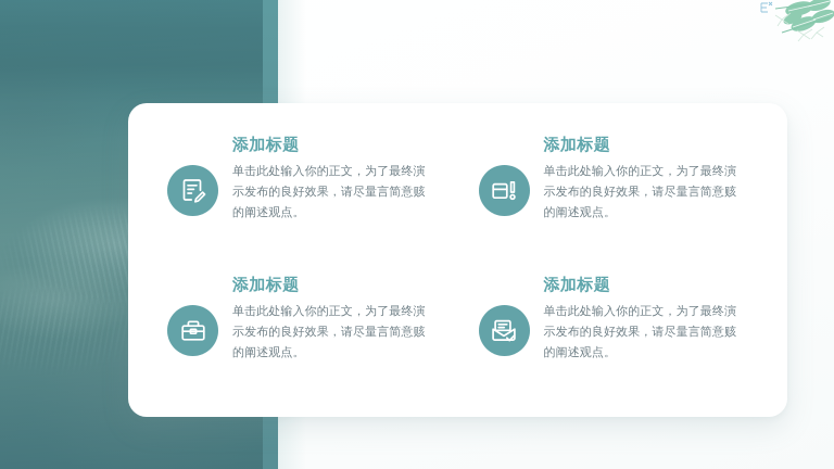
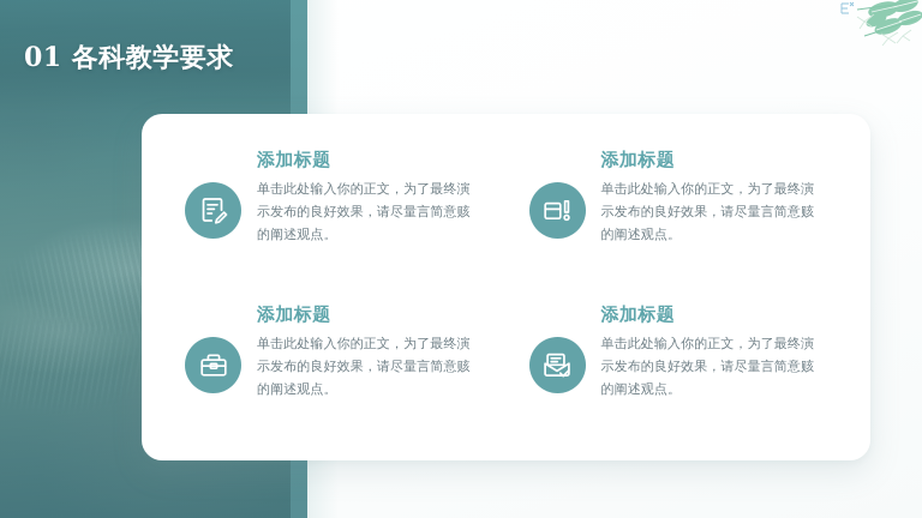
+ 01 各科教学要求
  添加标题
  单击此处输入你的正文，为了最终演示发布的良好效果，请尽量言简意赅的阐述观点。
  添加标题
  单击此处输入你的正文，为了最终演示发布的良好效果，请尽量言简意赅的阐述观点。
  添加标题
  单击此处输入你的正文，为了最终演示发布的良好效果，请尽量言简意赅的阐述观点。
  添加标题
  单击此处输入你的正文，为了最终演示发布的良好效果，请尽量言简意赅的阐述观点。
